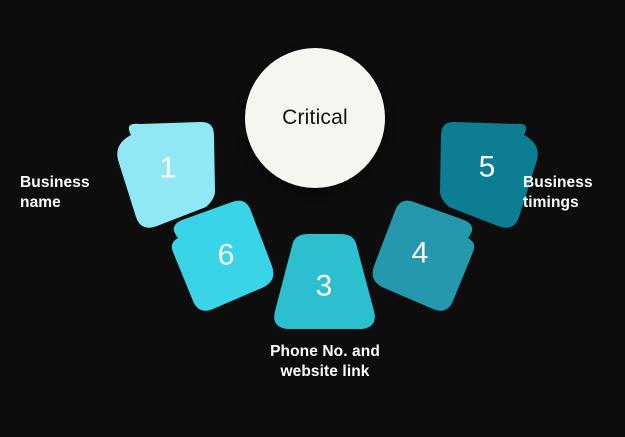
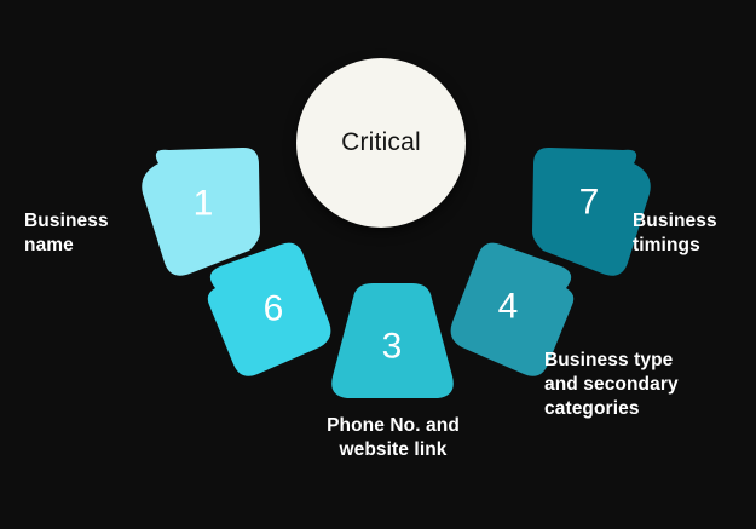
  1
  6
  3
  4
- 5
+ 7
  Critical
  Business
  name
  Phone No. and
  website link
+ Business type
+ and secondary
+ categories
  Business
  timings
